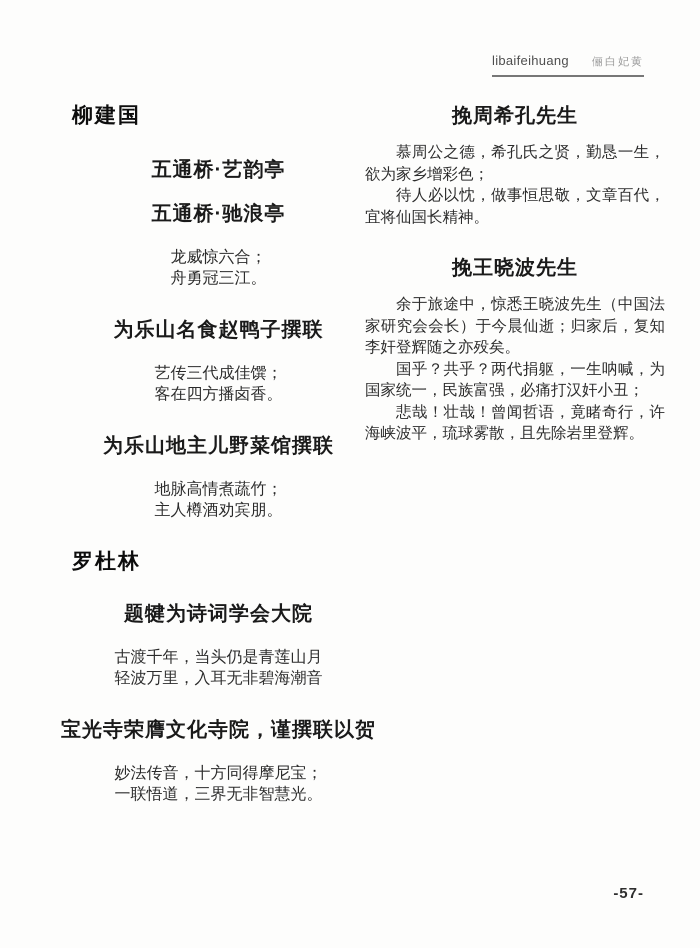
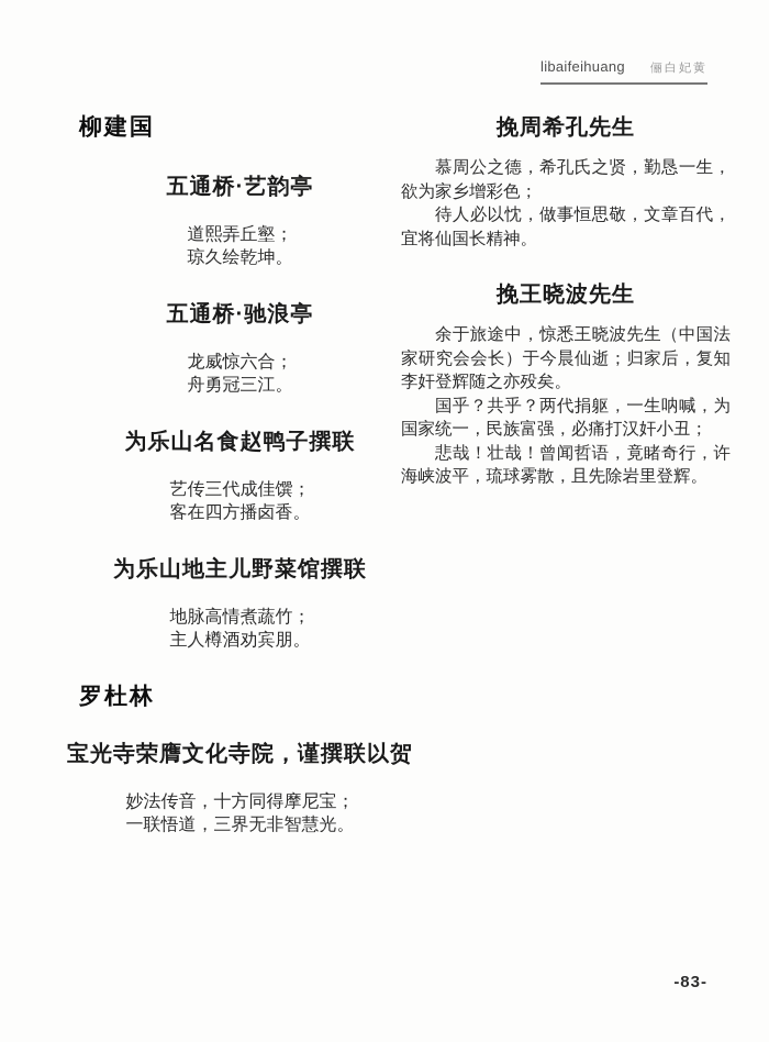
  libaifeihuang
  俪白妃黄
  柳建国
  五通桥·艺韵亭
+ 道熙弄丘壑；
+ 琼久绘乾坤。
  五通桥·驰浪亭
  龙威惊六合；
  舟勇冠三江。
  为乐山名食赵鸭子撰联
  艺传三代成佳馔；
  客在四方播卤香。
  为乐山地主儿野菜馆撰联
  地脉高情煮蔬竹；
  主人樽酒劝宾朋。
  罗杜林
- 题犍为诗词学会大院
- 古渡千年，当头仍是青莲山月
- 轻波万里，入耳无非碧海潮音
  宝光寺荣膺文化寺院，谨撰联以贺
  妙法传音，十方同得摩尼宝；
  一联悟道，三界无非智慧光。
  挽周希孔先生
  慕周公之德，希孔氏之贤，勤恳一生，欲为家乡增彩色；
  待人必以忱，做事恒思敬，文章百代，宜将仙国长精神。
  挽王晓波先生
  余于旅途中，惊悉王晓波先生（中国法家研究会会长）于今晨仙逝；归家后，复知李奸登辉随之亦殁矣。
  国乎？共乎？两代捐躯，一生呐喊，为国家统一，民族富强，必痛打汉奸小丑；
  悲哉！壮哉！曾闻哲语，竟睹奇行，许海峡波平，琉球雾散，且先除岩里登辉。
- -57-
+ -83-
